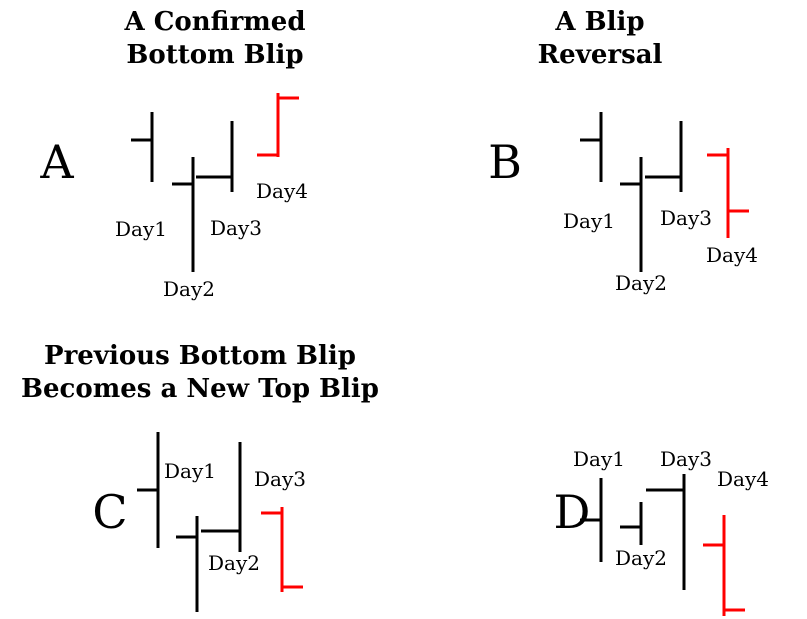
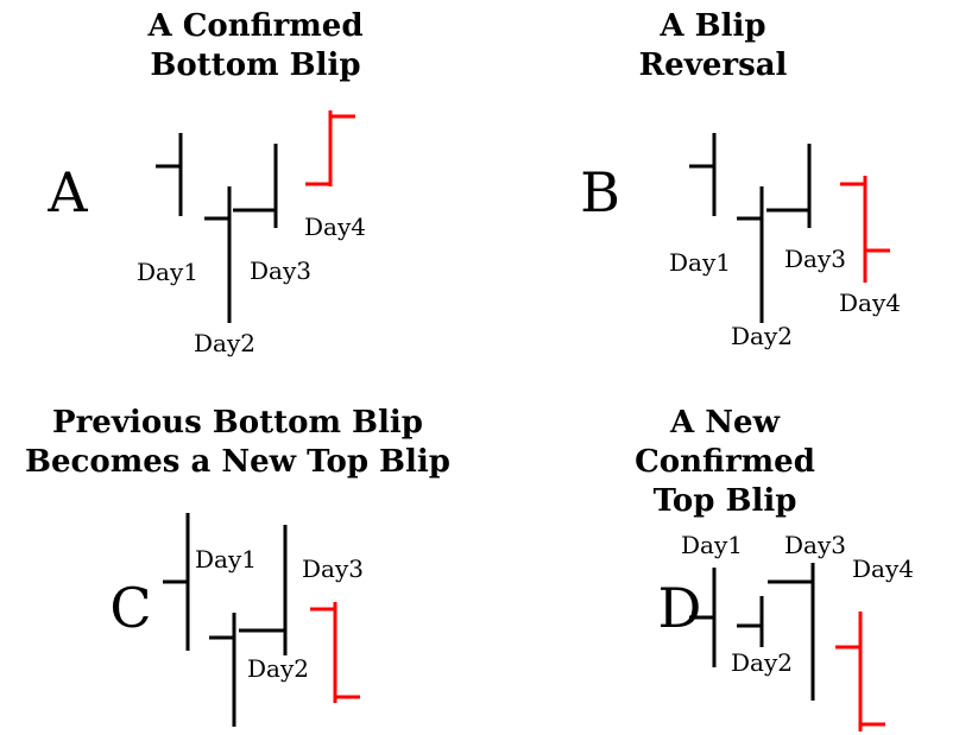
  A Confirmed
  Bottom Blip
  A Blip
  Reversal
  Previous Bottom Blip
  Becomes a New Top Blip
+ A New Confirmed
+ Top Blip
  A
  B
  C
  D
  Day1
  Day2
  Day3
  Day4
  Day1
  Day2
  Day3
  Day4
  Day1
  Day2
  Day3
  Day1
  Day2
  Day3
  Day4
